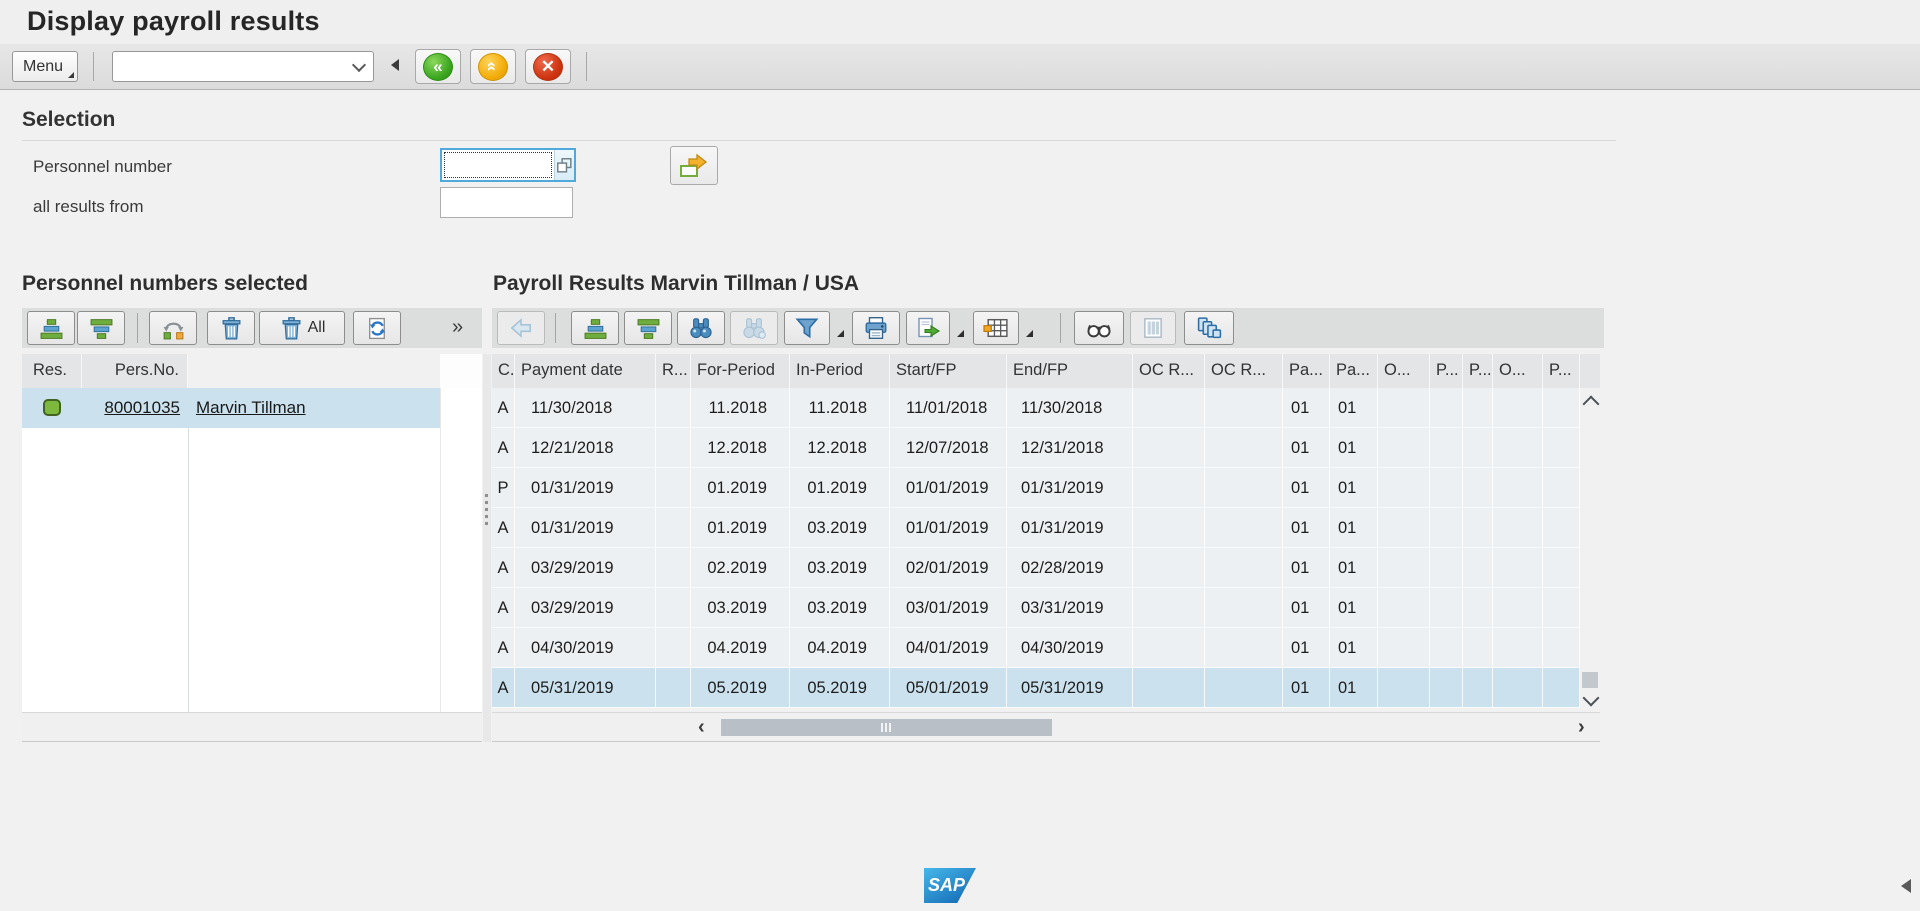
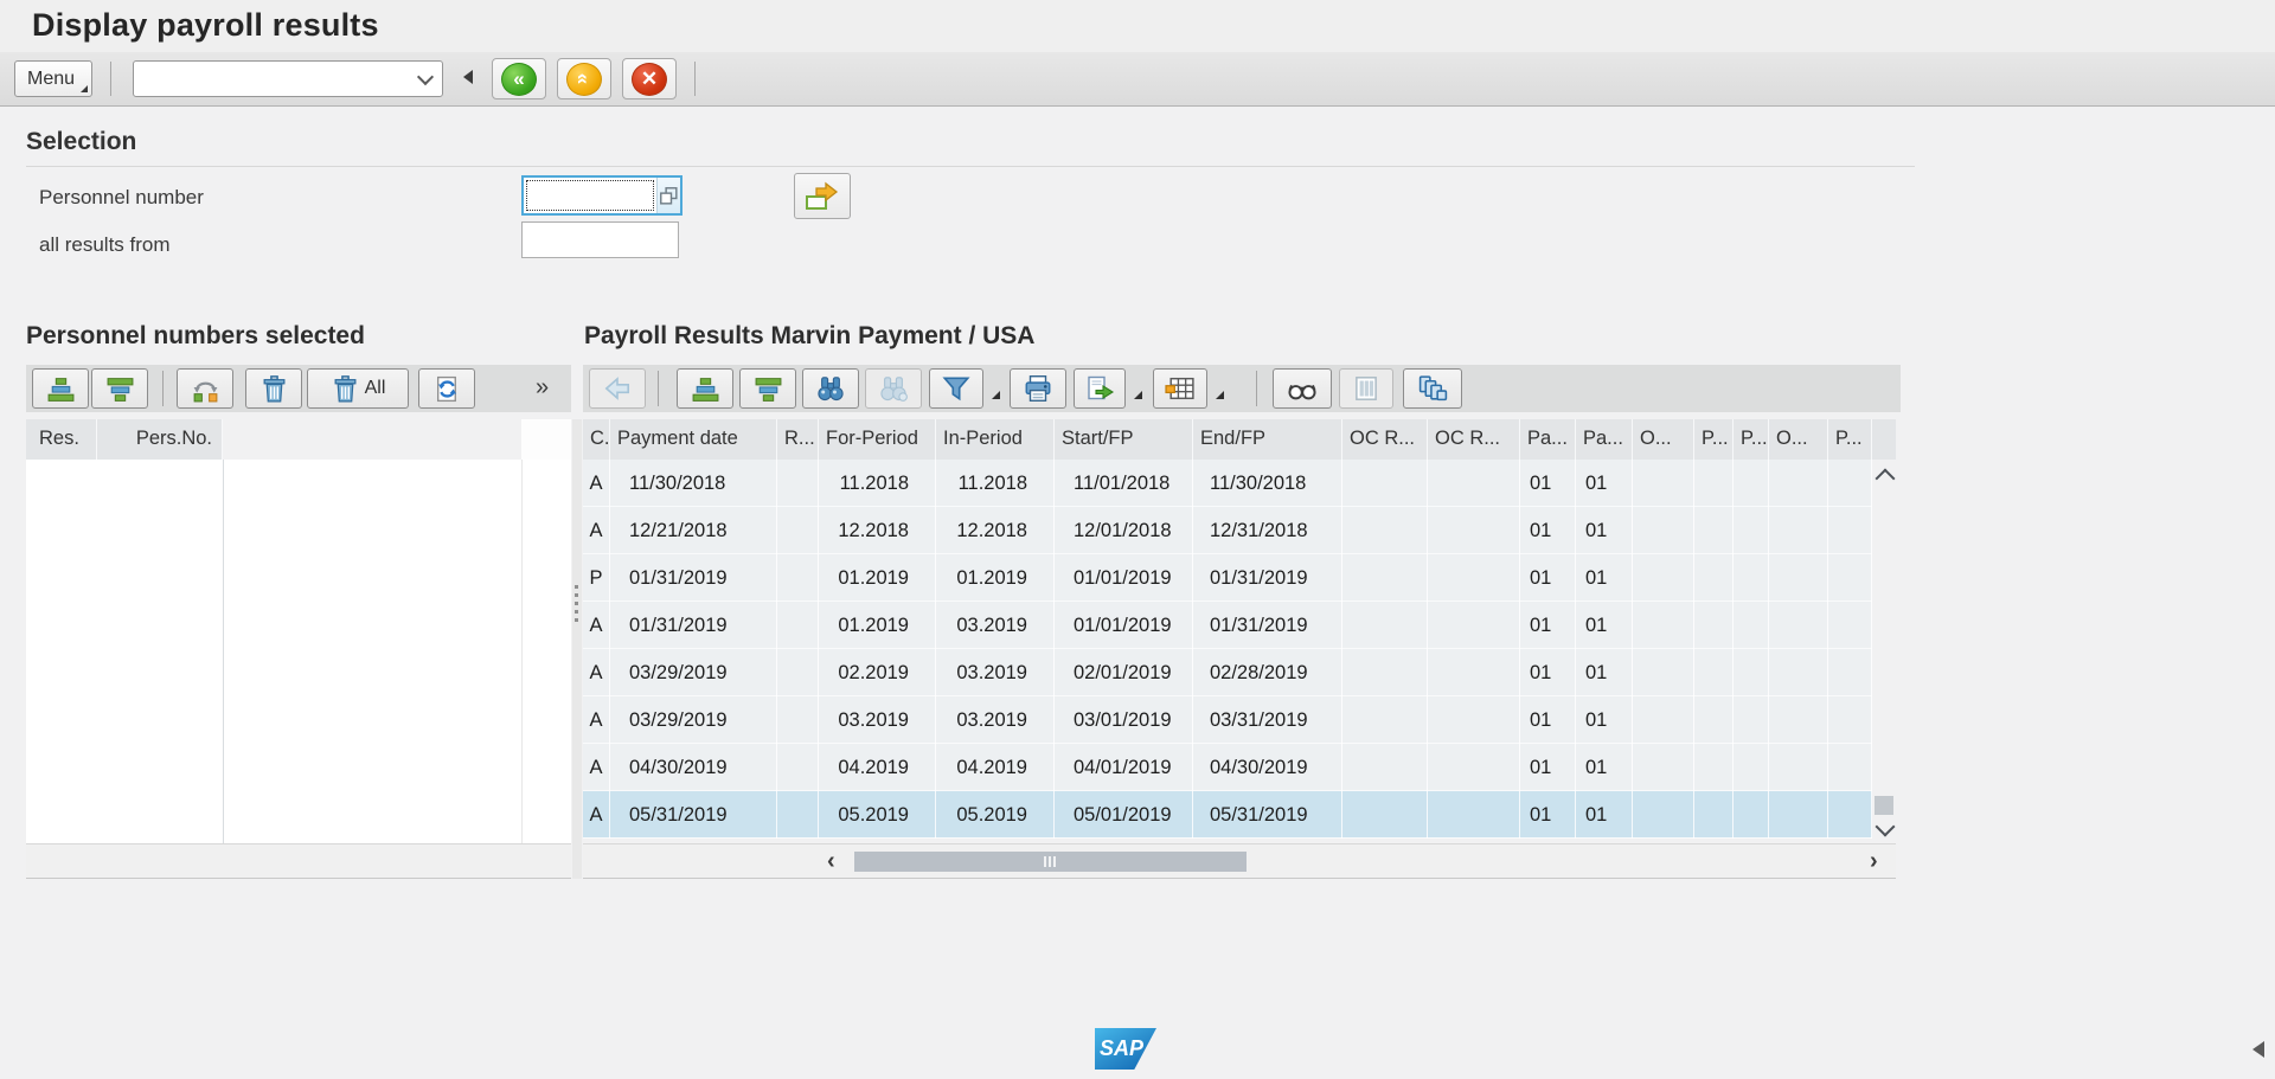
  Display payroll results
  Menu
  «
  ✕
  Selection
  Personnel number
  all results from
  Personnel numbers selected
  All
  »
  Res.
  Pers.No.
- 80001035
- Marvin Tillman
- Payroll Results Marvin Tillman / USA
+ Payroll Results Marvin Payment / USA
  Payment date
  R...
  For-Period
  In-Period
  Start/FP
  End/FP
  OC R...
  OC R...
  Pa...
  Pa...
  O...
  P...
  P...
  O...
  P...
  A
  11/30/2018
  11.2018
  11.2018
  11/01/2018
  11/30/2018
  01
  01
  A
  12/21/2018
  12.2018
  12.2018
- 12/07/2018
+ 12/01/2018
  12/31/2018
  01
  01
  P
  01/31/2019
  01.2019
  01.2019
  01/01/2019
  01/31/2019
  01
  01
  A
  01/31/2019
  01.2019
  03.2019
  01/01/2019
  01/31/2019
  01
  01
  A
  03/29/2019
  02.2019
  03.2019
  02/01/2019
  02/28/2019
  01
  01
  A
  03/29/2019
  03.2019
  03.2019
  03/01/2019
  03/31/2019
  01
  01
  A
  04/30/2019
  04.2019
  04.2019
  04/01/2019
  04/30/2019
  01
  01
  A
  05/31/2019
  05.2019
  05.2019
  05/01/2019
  05/31/2019
  01
  01
  ‹
  ›
  SAP
